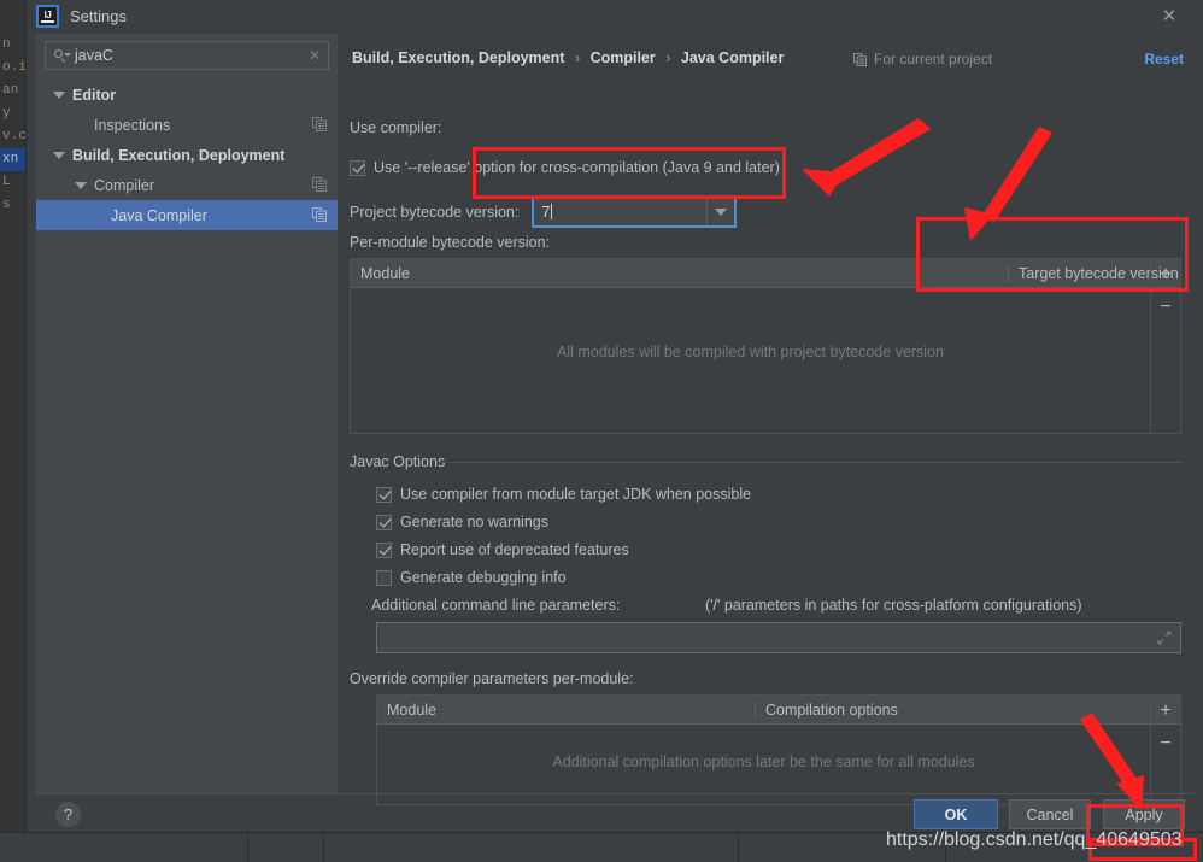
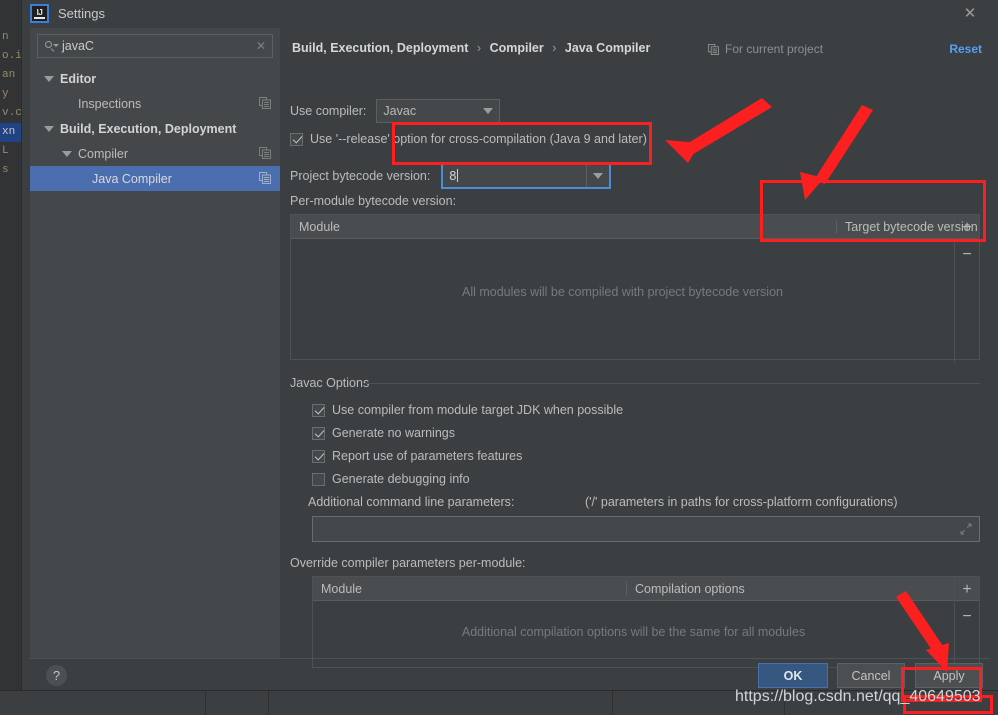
  n
  o.i
  an
  y
  v.c
  xn
  L
  s
  IJ
  Settings
  ✕
  javaC
  ✕
  Editor
  Inspections
  Build, Execution, Deployment
  Compiler
  Java Compiler
  Build, Execution, Deployment › Compiler › Java Compiler
  For current project
  Reset
  Use compiler:
+ Javac
  Use '--release' option for cross-compilation (Java 9 and later)
  Project bytecode version:
- 7
+ 8
  Per-module bytecode version:
  Module
  Target bytecode version
  All modules will be compiled with project bytecode version
  +
  −
  Javac Option
  Use compiler from module target JDK when possible
  Generate no warnings
- Report use of deprecated features
+ Report use of parameters features
  Generate debugging info
  Additional command line parameters:
  ('/' parameters in paths for cross-platform configurations)
  Override compiler parameters per-module:
  Module
  Compilation options
- Additional compilation options later be the same for all modules
+ Additional compilation options will be the same for all modules
  +
  −
  ?
  OK
  Cancel
  Apply
  https://blog.csdn.net/qq_40649503
